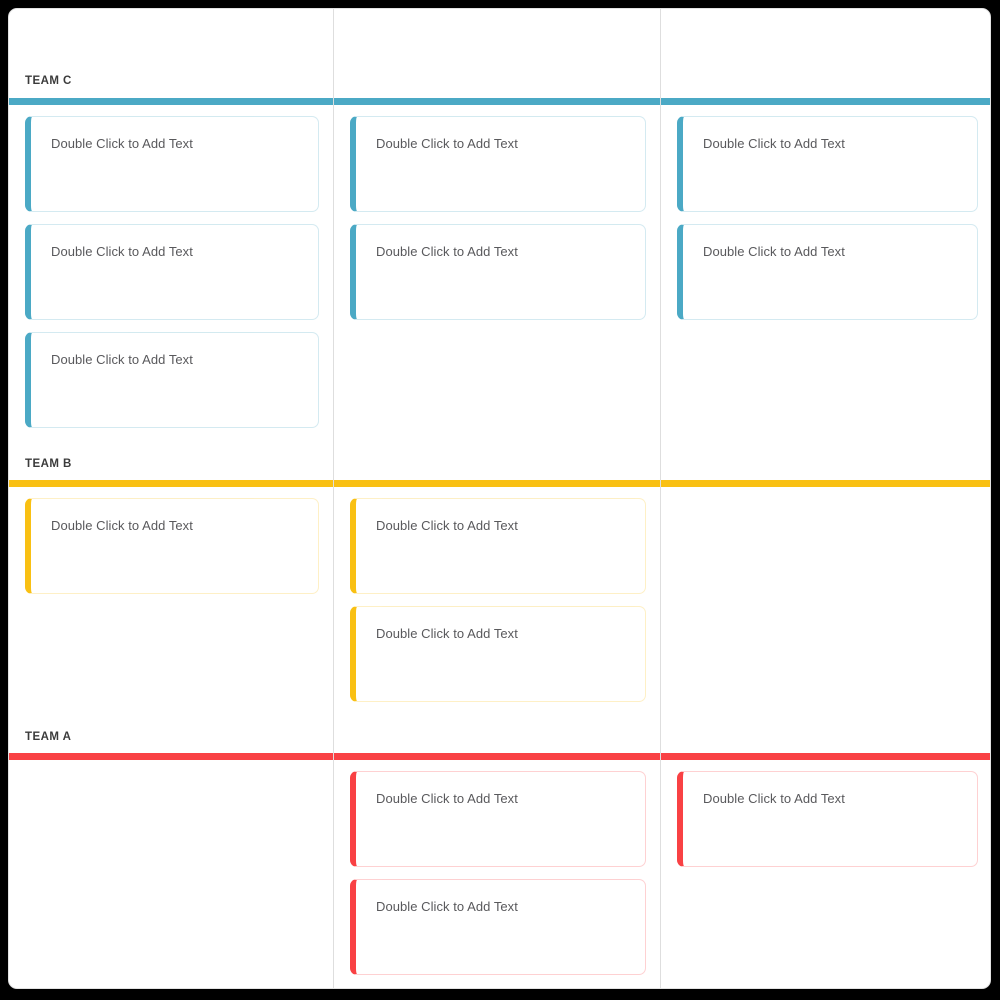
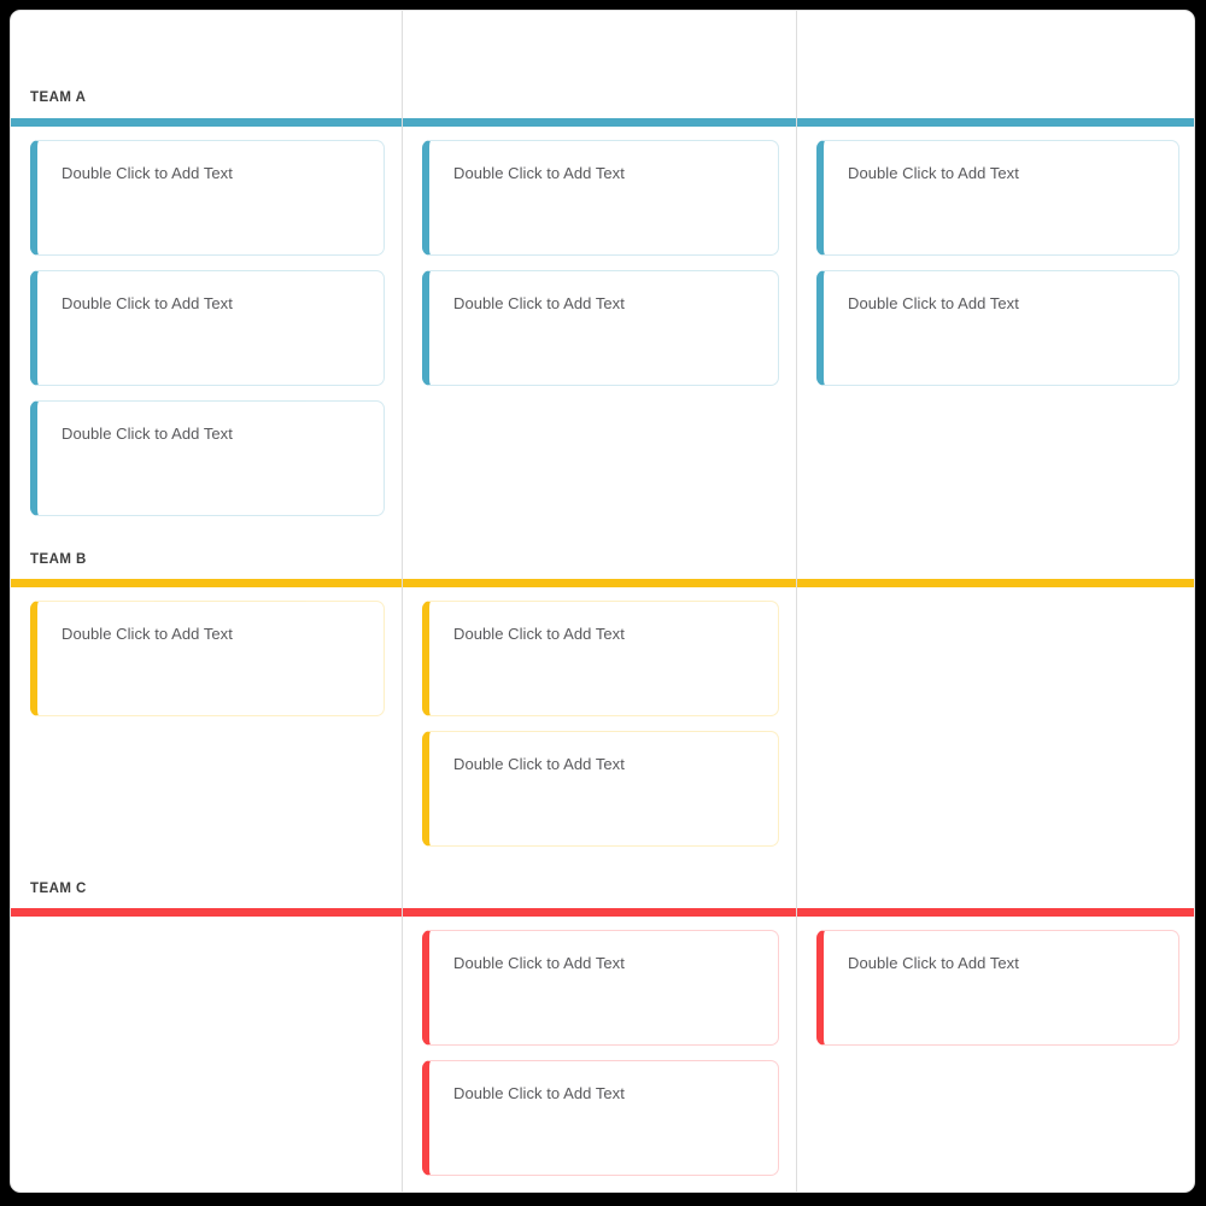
- TEAM C
+ TEAM A
  Double Click to Add Text
  Double Click to Add Text
  Double Click to Add Text
  Double Click to Add Text
  Double Click to Add Text
  Double Click to Add Text
  Double Click to Add Text
  TEAM B
  Double Click to Add Text
  Double Click to Add Text
  Double Click to Add Text
- TEAM A
+ TEAM C
  Double Click to Add Text
  Double Click to Add Text
  Double Click to Add Text
